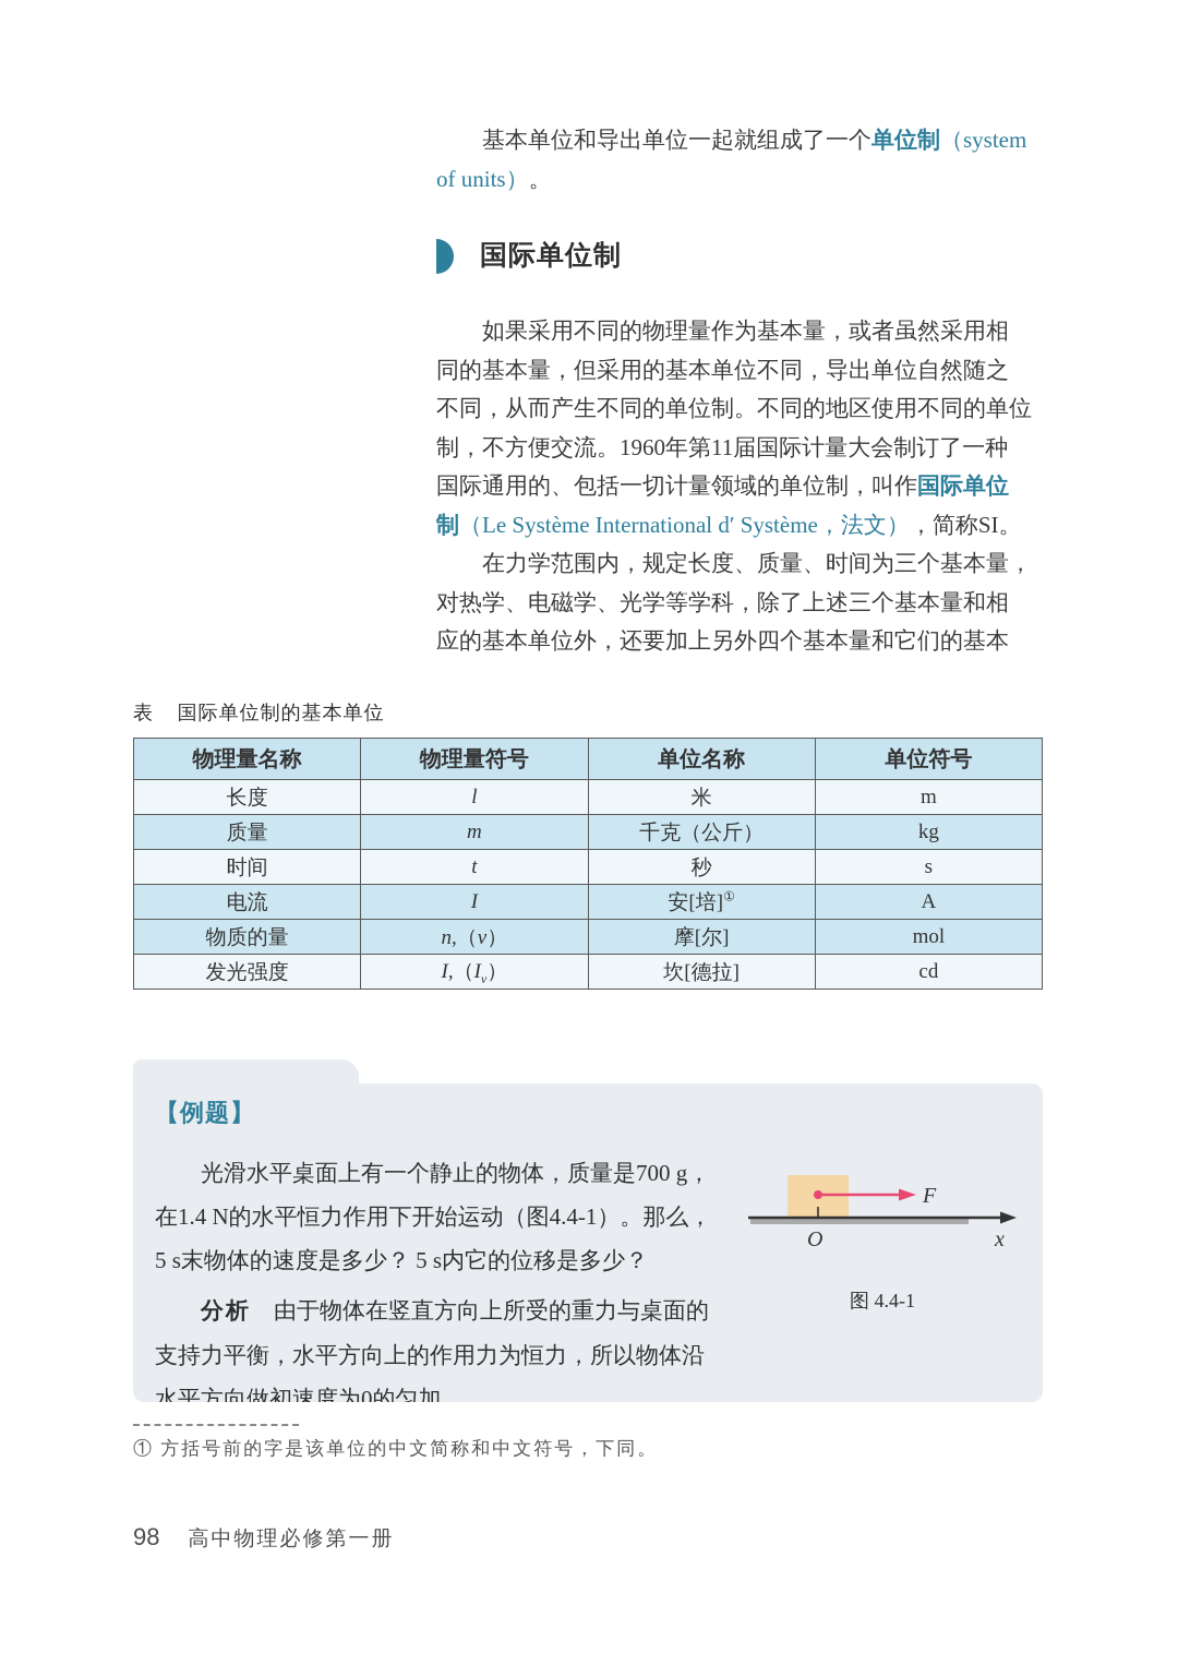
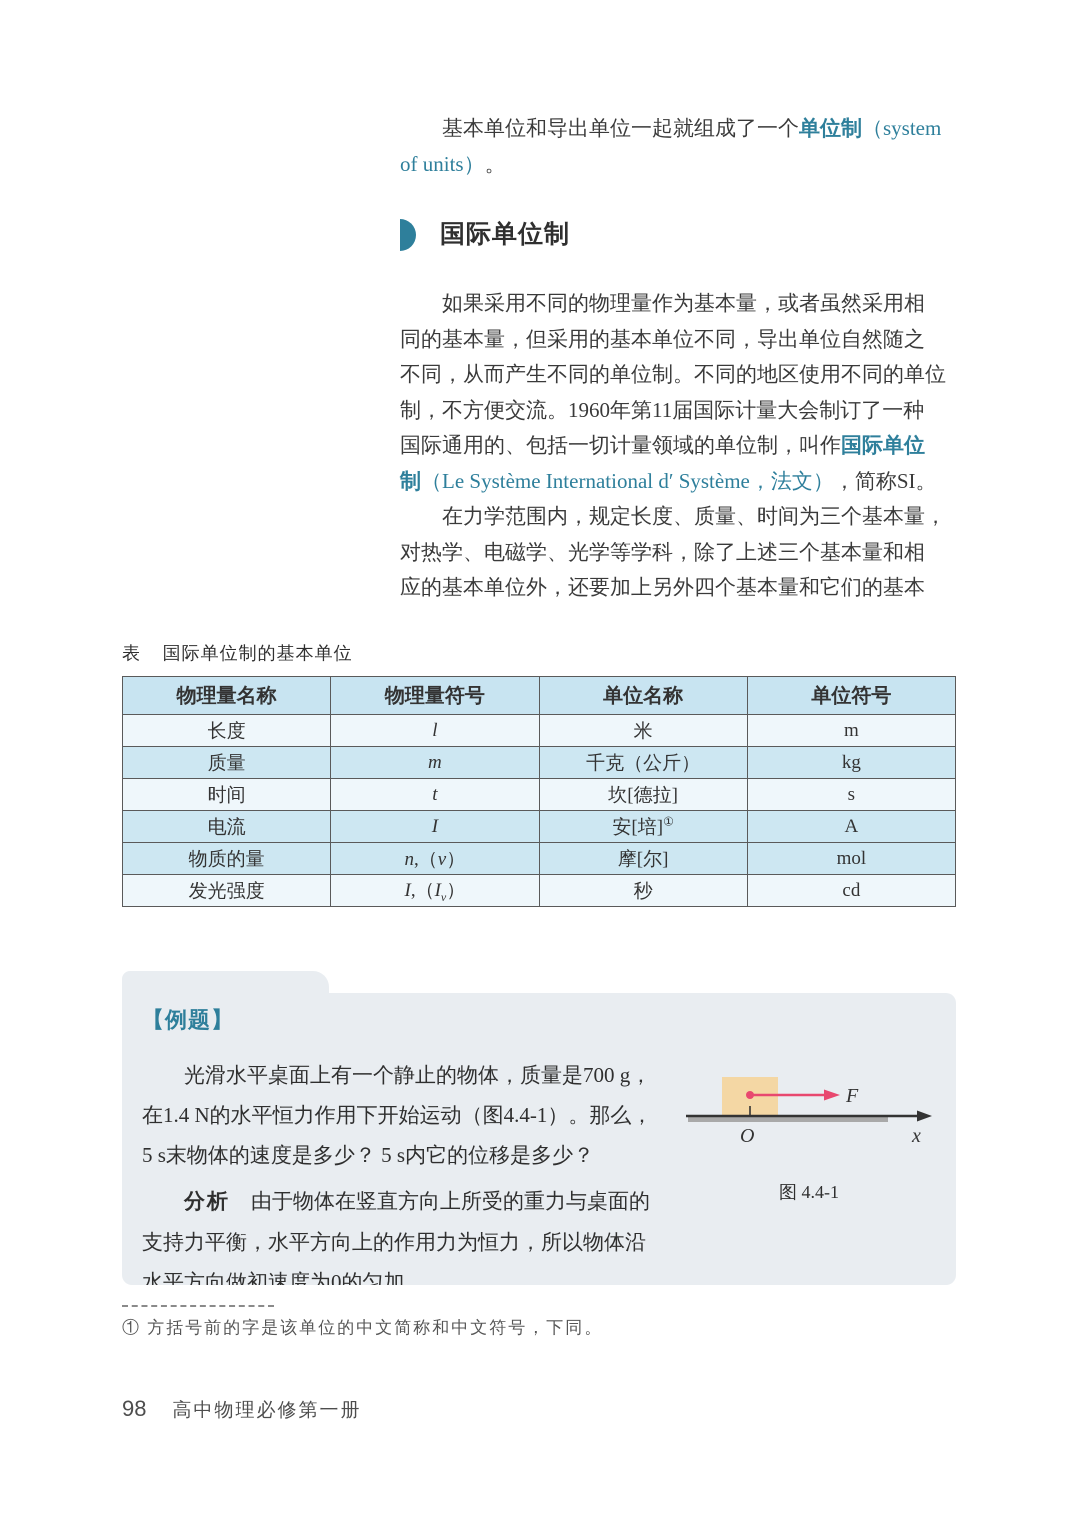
  基本单位和导出单位一起就组成了一个单位制（system
  of units）。
  国际单位制
  如果采用不同的物理量作为基本量，或者虽然采用相
  同的基本量，但采用的基本单位不同，导出单位自然随之
  不同，从而产生不同的单位制。不同的地区使用不同的单位
  制，不方便交流。1960年第11届国际计量大会制订了一种
  国际通用的、包括一切计量领域的单位制，叫作国际单位
  制（Le Système International d′ Système，法文），简称SI。
  在力学范围内，规定长度、质量、时间为三个基本量，
  对热学、电磁学、光学等学科，除了上述三个基本量和相
  应的基本单位外，还要加上另外四个基本量和它们的基本
  表 国际单位制的基本单位
  物理量名称	物理量符号	单位名称	单位符号
  长度	l	米	m
  质量	m	千克（公斤）	kg
- 时间	t	秒	s
+ 时间	t	坎[德拉]	s
  电流	I	安[培]①	A
  物质的量	n,（ν）	摩[尔]	mol
- 发光强度	I,（Iv）	坎[德拉]	cd
+ 发光强度	I,（Iv）	秒	cd
  【例题】
  F
  O
  x
  图 4.4-1
  光滑水平桌面上有一个静止的物体，质量是700 g，
  在1.4 N的水平恒力作用下开始运动（图4.4-1）。那么，
  5 s末物体的速度是多少？ 5 s内它的位移是多少？
  分析 由于物体在竖直方向上所受的重力与桌面的
  支持力平衡，水平方向上的作用力为恒力，所以物体沿水平方向做初速度为0的匀加
  ① 方括号前的字是该单位的中文简称和中文符号，下同。
  98
  高中物理必修第一册
